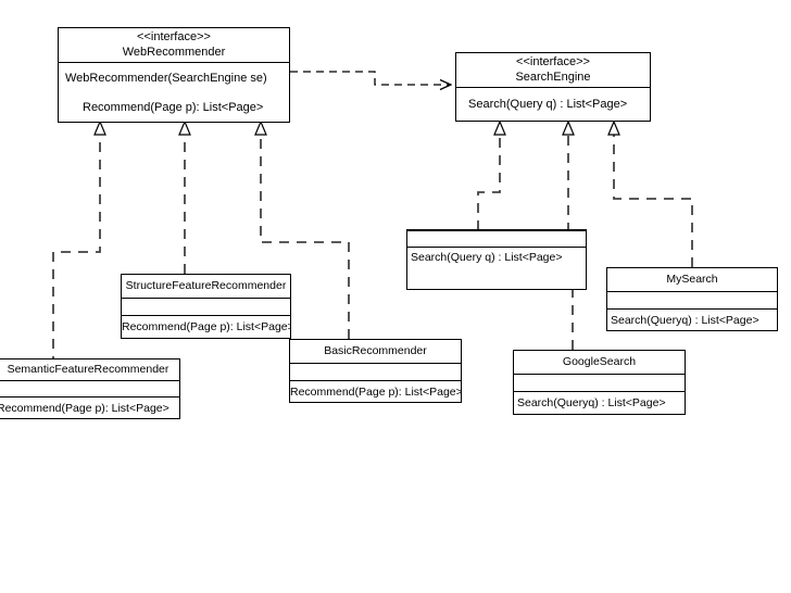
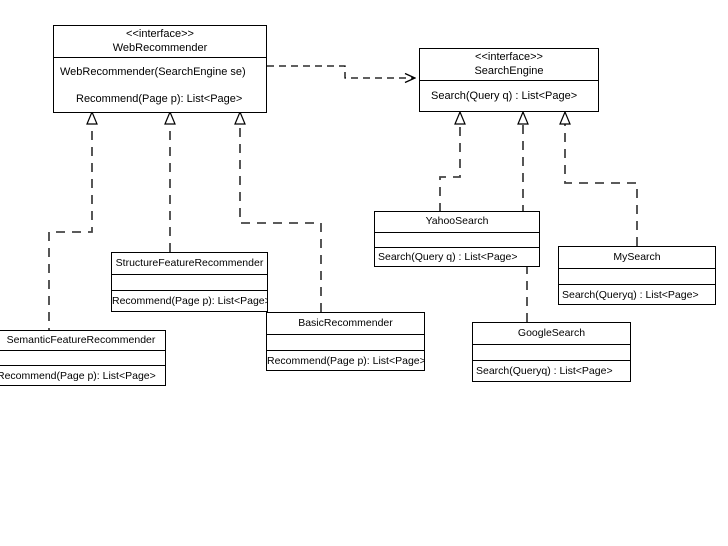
  <<interface>>
  WebRecommender
  WebRecommender(SearchEngine se)
  Recommend(Page p): List<Page>
  <<interface>>
  SearchEngine
  Search(Query q) : List<Page>
  StructureFeatureRecommender
  Recommend(Page p): List<Page
  SemanticFeatureRecommender
  Recommend(Page p): List<Page>
  BasicRecommender
  Recommend(Page p): List<Page>
+ YahooSearch
  Search(Query q) : List<Page>
  GoogleSearch
  Search(Queryq) : List<Page>
  MySearch
  Search(Queryq) : List<Page>
